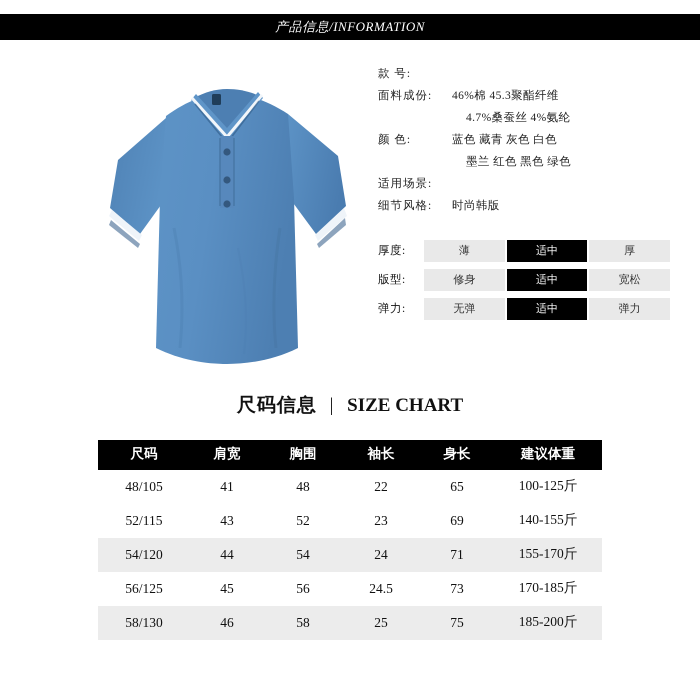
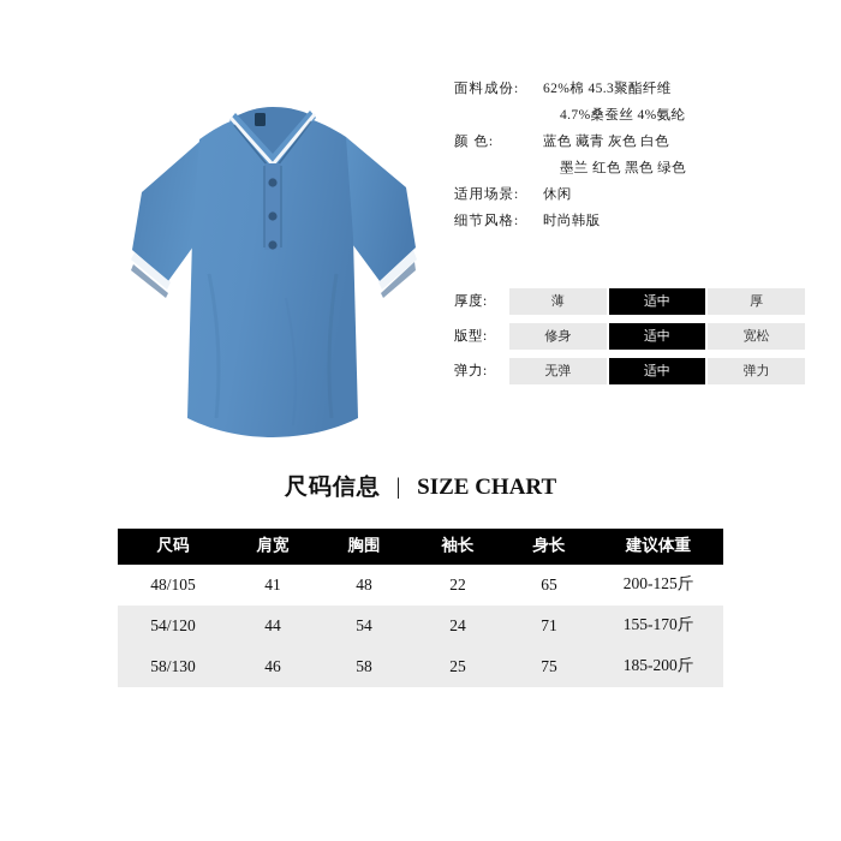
- 产品信息/INFORMATION
- 款 号:
  面料成份:
- 46%棉 45.3聚酯纤维
+ 62%棉 45.3聚酯纤维
  4.7%桑蚕丝 4%氨纶
  颜 色:
  蓝色 藏青 灰色 白色
  墨兰 红色 黑色 绿色
  适用场景:
+ 休闲
  细节风格:
  时尚韩版
  厚度:
  薄
  适中
  厚
  版型:
  修身
  适中
  宽松
  弹力:
  无弹
  适中
  弹力
  尺码信息 | SIZE CHART
  尺码	肩宽	胸围	袖长	身长	建议体重
- 48/105	41	48	22	65	100-125斤
+ 48/105	41	48	22	65	200-125斤
- 52/115	43	52	23	69	140-155斤
  54/120	44	54	24	71	155-170斤
- 56/125	45	56	24.5	73	170-185斤
  58/130	46	58	25	75	185-200斤
